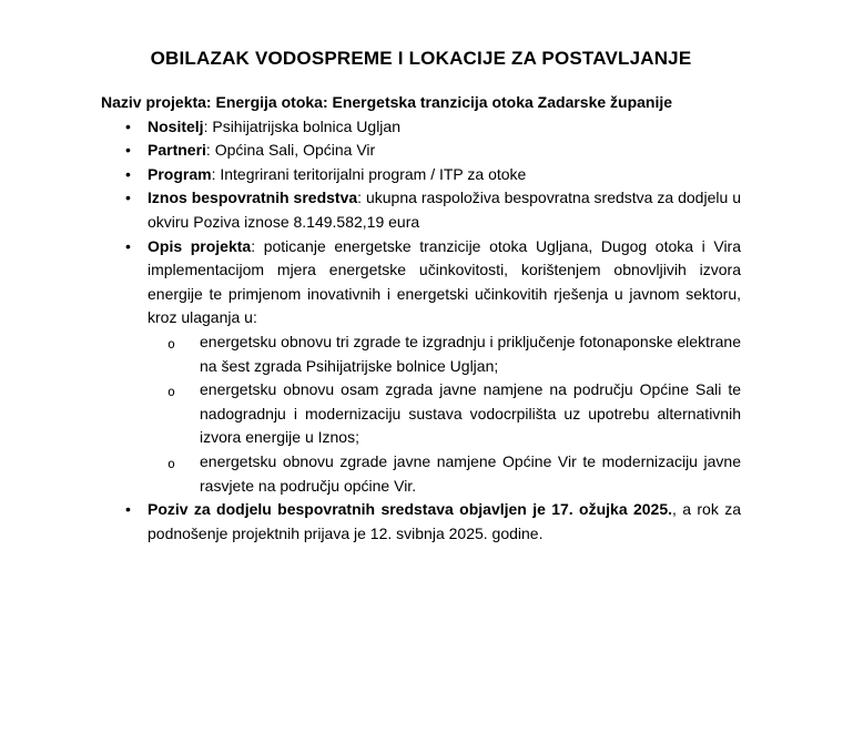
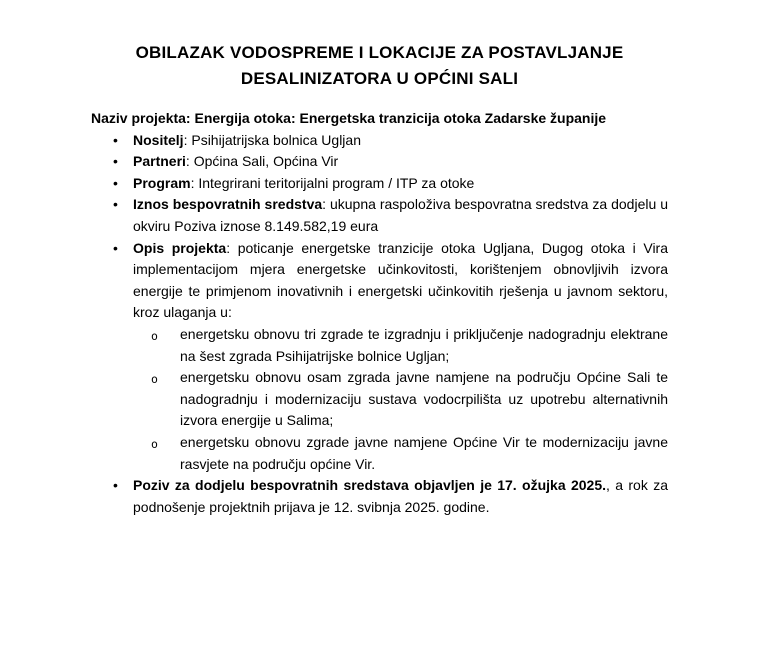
  OBILAZAK VODOSPREME I LOKACIJE ZA POSTAVLJANJE
+ DESALINIZATORA U OPĆINI SALI
  Naziv projekta: Energija otoka: Energetska tranzicija otoka Zadarske županije
  •
  Nositelj: Psihijatrijska bolnica Ugljan
  •
  Partneri: Općina Sali, Općina Vir
  •
  Program: Integrirani teritorijalni program / ITP za otoke
  •
  Iznos bespovratnih sredstva: ukupna raspoloživa bespovratna sredstva za dodjelu u okviru Poziva iznose 8.149.582,19 eura
  •
  Opis projekta: poticanje energetske tranzicije otoka Ugljana, Dugog otoka i Vira implementacijom mjera energetske učinkovitosti, korištenjem obnovljivih izvora energije te primjenom inovativnih i energetski učinkovitih rješenja u javnom sektoru, kroz ulaganja u:
  o
- energetsku obnovu tri zgrade te izgradnju i priključenje fotonaponske elektrane na šest zgrada Psihijatrijske bolnice Ugljan;
+ energetsku obnovu tri zgrade te izgradnju i priključenje nadogradnju elektrane na šest zgrada Psihijatrijske bolnice Ugljan;
  o
- energetsku obnovu osam zgrada javne namjene na području Općine Sali te nadogradnju i modernizaciju sustava vodocrpilišta uz upotrebu alternativnih izvora energije u Iznos;
+ energetsku obnovu osam zgrada javne namjene na području Općine Sali te nadogradnju i modernizaciju sustava vodocrpilišta uz upotrebu alternativnih izvora energije u Salima;
  o
  energetsku obnovu zgrade javne namjene Općine Vir te modernizaciju javne rasvjete na području općine Vir.
  •
  Poziv za dodjelu bespovratnih sredstava objavljen je 17. ožujka 2025., a rok za podnošenje projektnih prijava je 12. svibnja 2025. godine.
